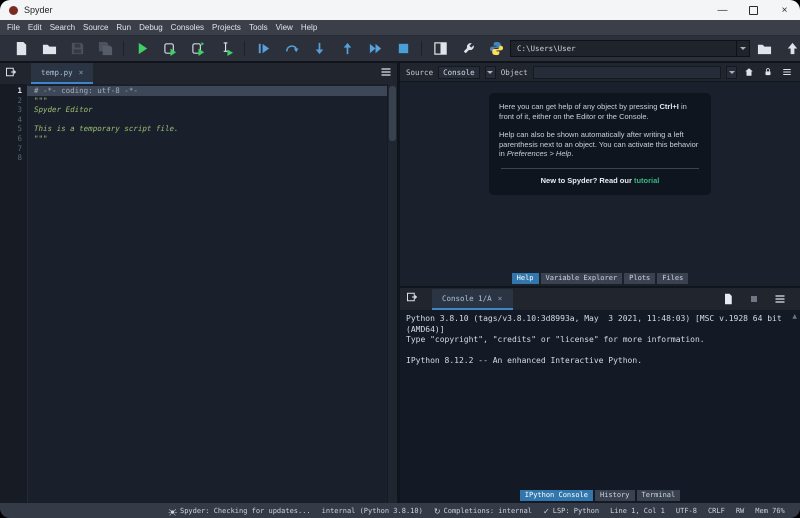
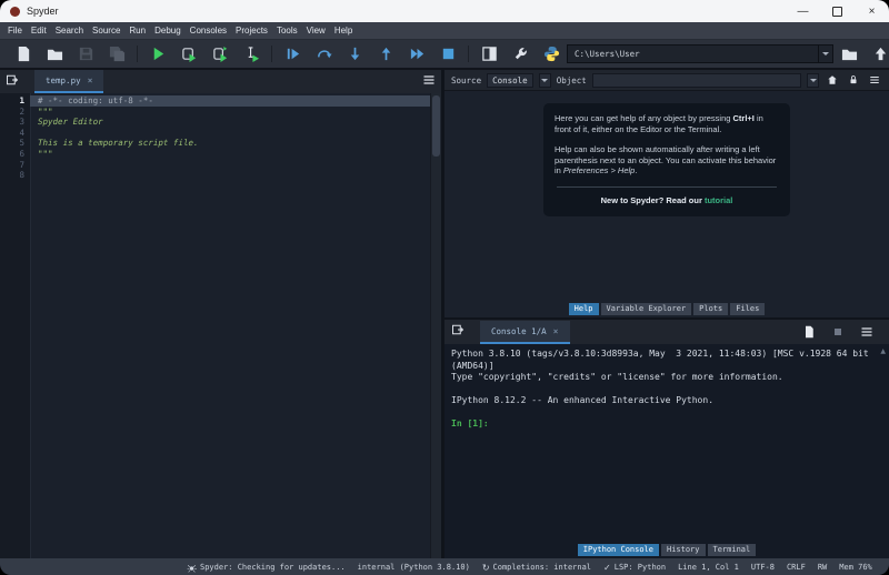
  Spyder
  —
  ×
  File
  Edit
  Search
  Source
  Run
  Debug
  Consoles
  Projects
  Tools
  View
  Help
  C:\Users\User
  temp.py
  ×
  1
  # -*- coding: utf-8 -*-
  2
  """
  3
  Spyder Editor
  4
  5
  This is a temporary script file.
  6
  """
  7
  8
  Source
  Console
  Object
- Here you can get help of any object by pressing Ctrl+I in front of it, either on the Editor or the Console.
+ Here you can get help of any object by pressing Ctrl+I in front of it, either on the Editor or the Terminal.
  Help can also be shown automatically after writing a left parenthesis next to an object. You can activate this behavior in Preferences > Help.
  New to Spyder? Read our tutorial
  Help
  Variable Explorer
  Plots
  Files
  Console 1/A
  ×
  Python 3.8.10 (tags/v3.8.10:3d8993a, May 3 2021, 11:48:03) [MSC v.1928 64 bit
  (AMD64)]
  Type "copyright", "credits" or "license" for more information.
  IPython 8.12.2 -- An enhanced Interactive Python.
+ In [1]:
  IPython Console
  History
  Terminal
  Spyder: Checking for updates...
  internal (Python 3.8.10)
  ↻
  Completions: internal
  ✓
  LSP: Python
  Line 1, Col 1
  UTF-8
  CRLF
  RW
  Mem 76%
